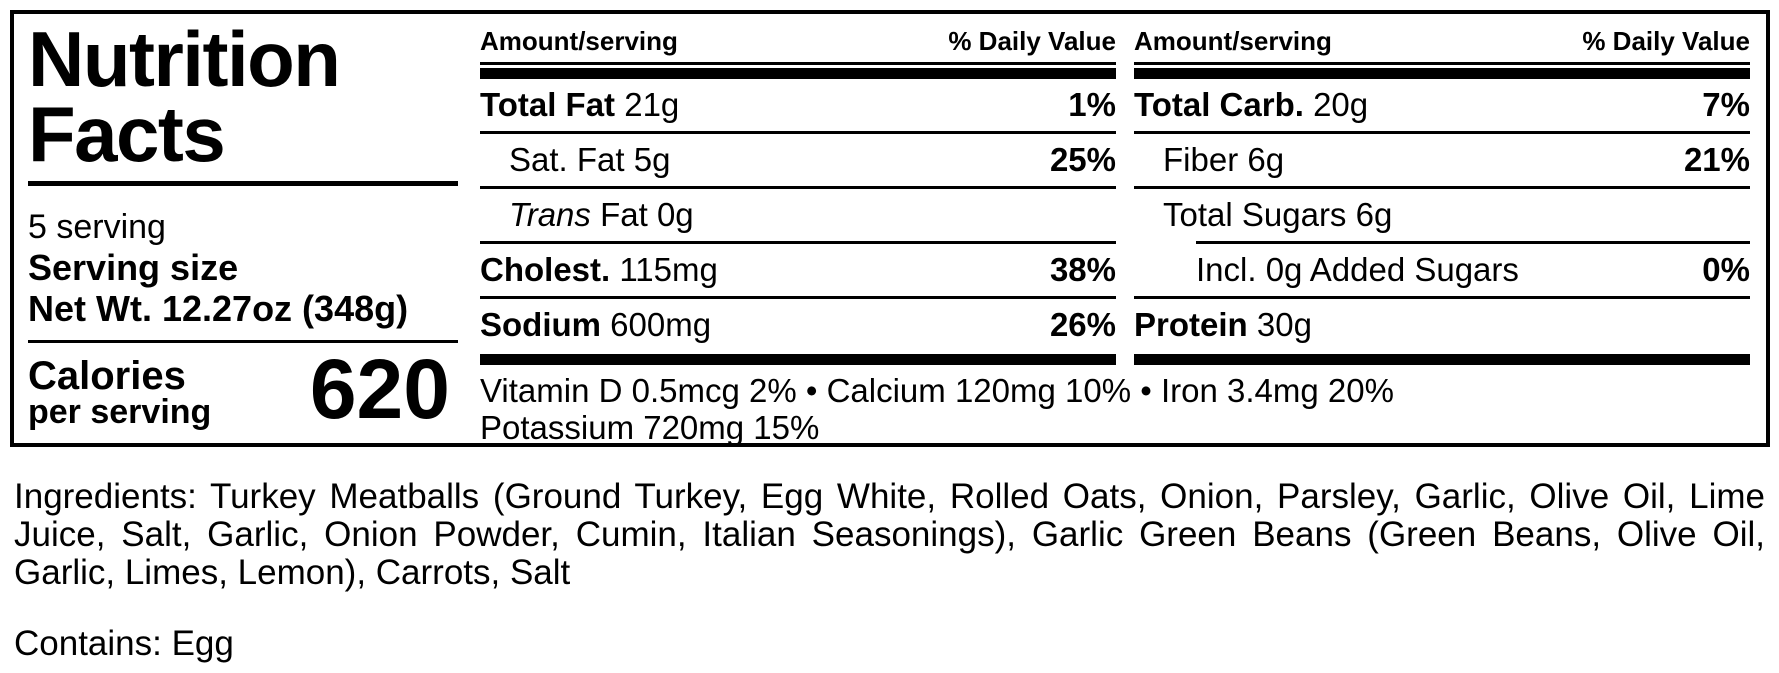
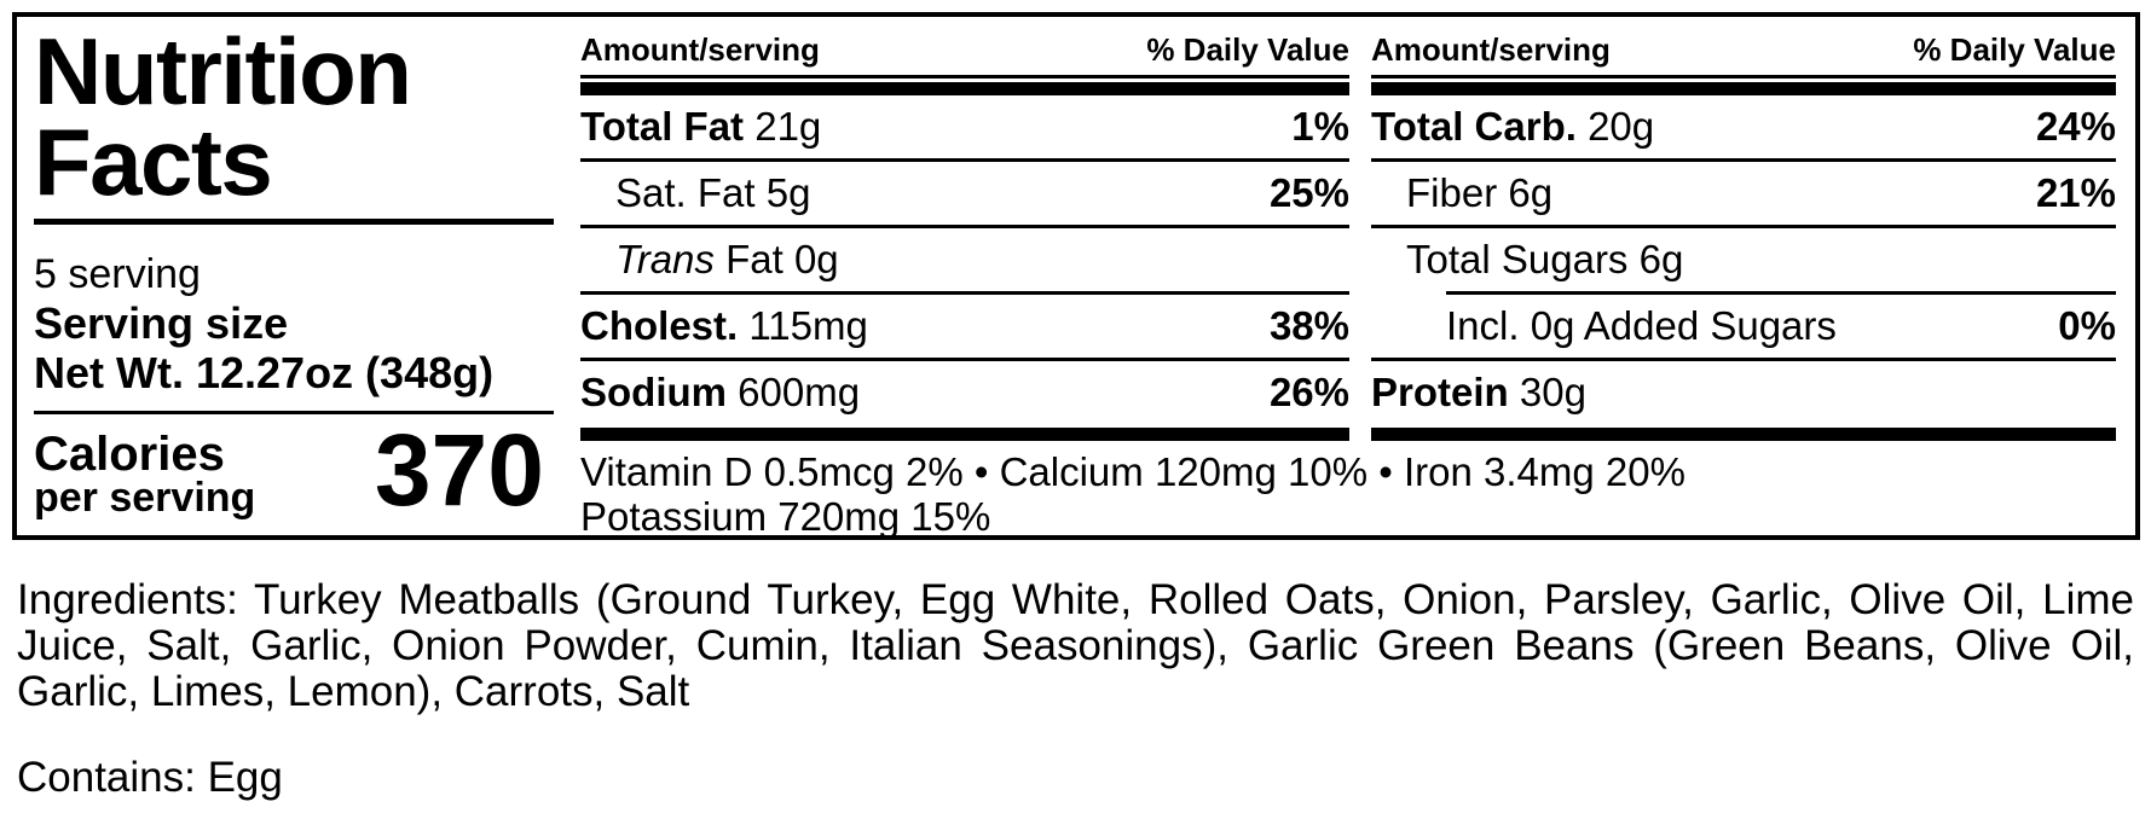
  Nutrition
  Facts
  5 serving
  Serving size
  Net Wt. 12.27oz (348g)
  Calories
  per serving
- 620
+ 370
  Amount/serving
  % Daily Value
  Total Fat 21g
  1%
  Sat. Fat 5g
  25%
  Trans Fat 0g
  Cholest. 115mg
  38%
  Sodium 600mg
  26%
  Amount/serving
  % Daily Value
  Total Carb. 20g
- 7%
+ 24%
  Fiber 6g
  21%
  Total Sugars 6g
  Incl. 0g Added Sugars
  0%
  Protein 30g
  Vitamin D 0.5mcg 2% • Calcium 120mg 10% • Iron 3.4mg 20%
  Potassium 720mg 15%
  Ingredients: Turkey Meatballs (Ground Turkey, Egg White, Rolled Oats, Onion, Parsley, Garlic, Olive Oil, Lime Juice, Salt, Garlic, Onion Powder, Cumin, Italian Seasonings), Garlic Green Beans (Green Beans, Olive Oil, Garlic, Limes, Lemon), Carrots, Salt
  Contains: Egg
